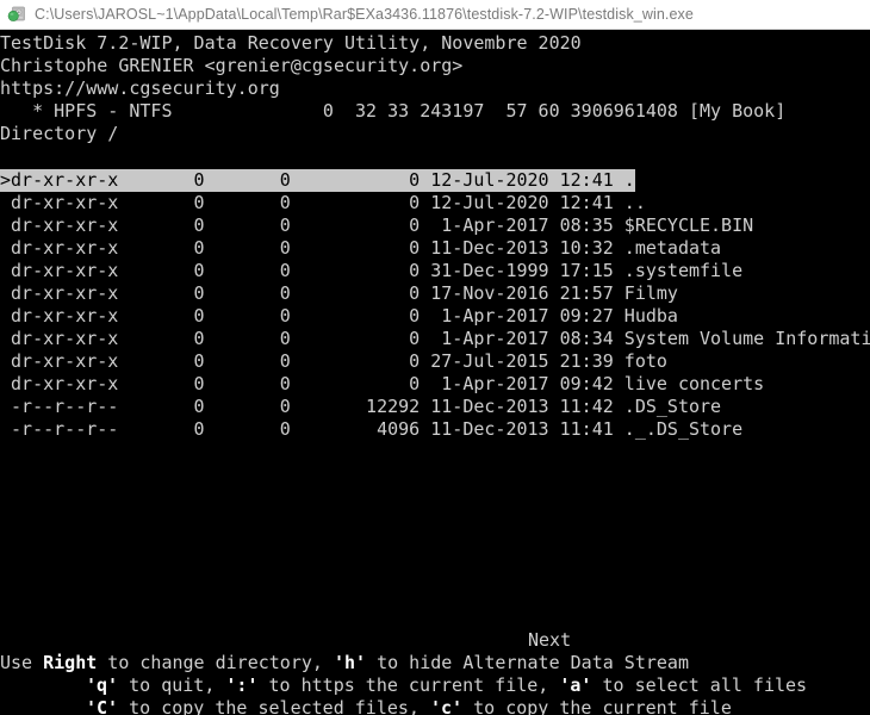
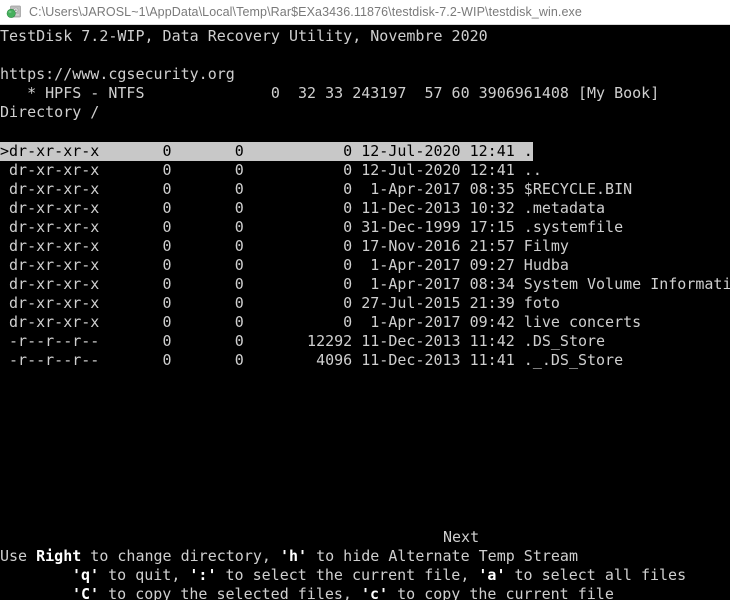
  C:\Users\JAROSL~1\AppData\Local\Temp\Rar$EXa3436.11876\testdisk-7.2-WIP\testdisk_win.exe
  TestDisk 7.2-WIP, Data Recovery Utility, Novembre 2020
- Christophe GRENIER <grenier@cgsecurity.org>
  https://www.cgsecurity.org
  * HPFS - NTFS 0 32 33 243197 57 60 3906961408 [My Book]
  Directory /
  >dr-xr-xr-x 0 0 0 12-Jul-2020 12:41 .
  dr-xr-xr-x 0 0 0 12-Jul-2020 12:41 ..
  dr-xr-xr-x 0 0 0 1-Apr-2017 08:35 $RECYCLE.BIN
  dr-xr-xr-x 0 0 0 11-Dec-2013 10:32 .metadata
  dr-xr-xr-x 0 0 0 31-Dec-1999 17:15 .systemfile
  dr-xr-xr-x 0 0 0 17-Nov-2016 21:57 Filmy
  dr-xr-xr-x 0 0 0 1-Apr-2017 09:27 Hudba
  dr-xr-xr-x 0 0 0 1-Apr-2017 08:34 System Volume Informati
  dr-xr-xr-x 0 0 0 27-Jul-2015 21:39 foto
  dr-xr-xr-x 0 0 0 1-Apr-2017 09:42 live concerts
  -r--r--r-- 0 0 12292 11-Dec-2013 11:42 .DS_Store
  -r--r--r-- 0 0 4096 11-Dec-2013 11:41 ._.DS_Store
  Next
- Use Right to change directory, 'h' to hide Alternate Data Stream
+ Use Right to change directory, 'h' to hide Alternate Temp Stream
- 'q' to quit, ':' to https the current file, 'a' to select all files
+ 'q' to quit, ':' to select the current file, 'a' to select all files
  'C' to copy the selected files, 'c' to copy the current file
